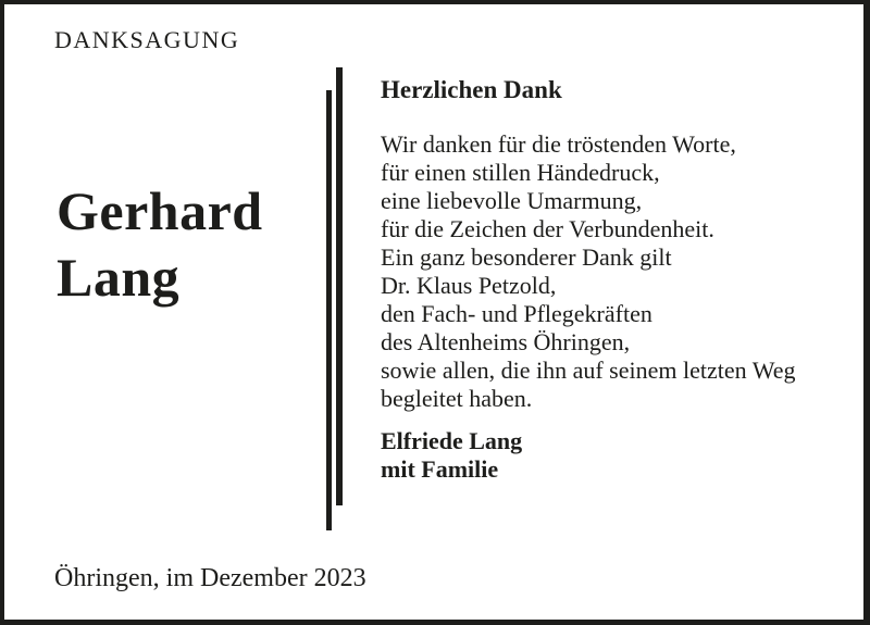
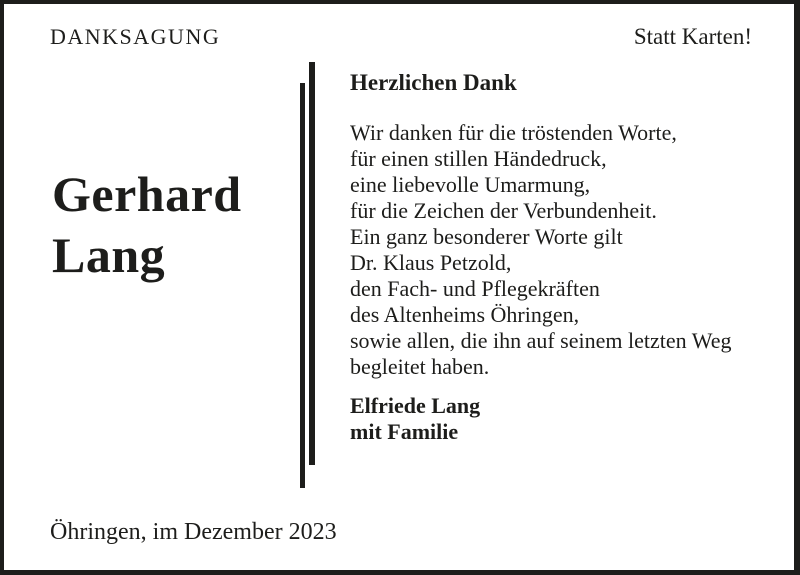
  DANKSAGUNG
+ Statt Karten!
  Gerhard
  Lang
  Herzlichen Dank
  Wir danken für die tröstenden Worte,
  für einen stillen Händedruck,
  eine liebevolle Umarmung,
  für die Zeichen der Verbundenheit.
- Ein ganz besonderer Dank gilt
+ Ein ganz besonderer Worte gilt
  Dr. Klaus Petzold,
  den Fach- und Pflegekräften
  des Altenheims Öhringen,
  sowie allen, die ihn auf seinem letzten Weg
  begleitet haben.
  Elfriede Lang
  mit Familie
  Öhringen, im Dezember 2023
